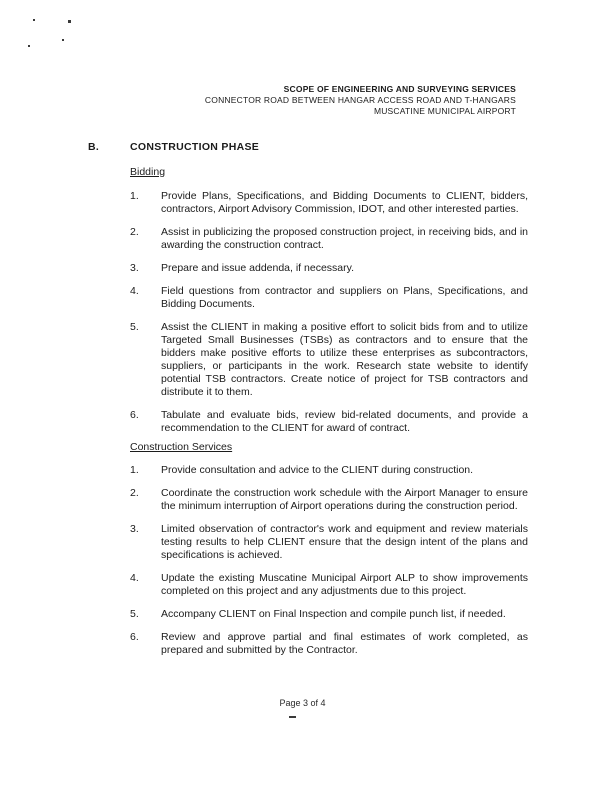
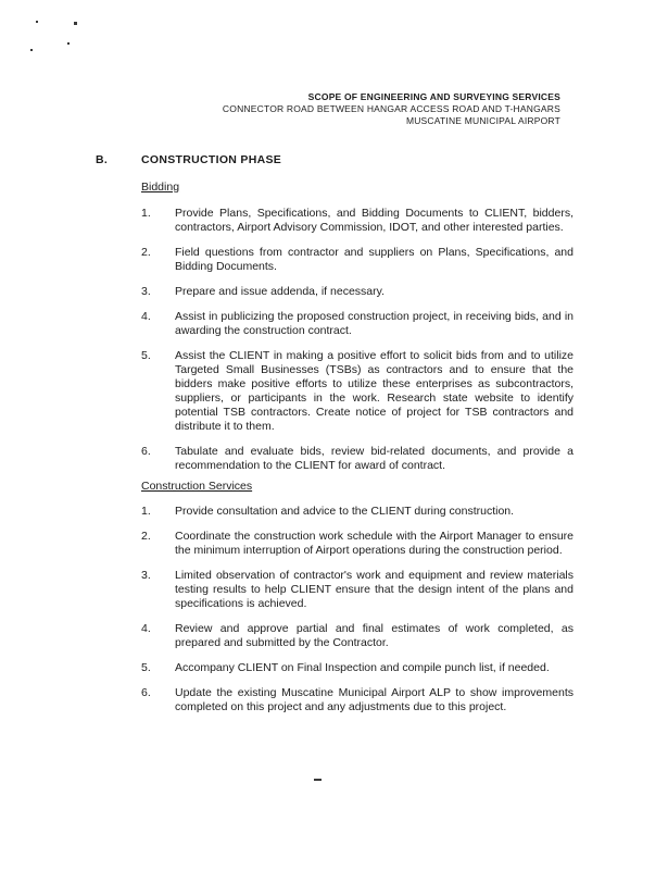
  SCOPE OF ENGINEERING AND SURVEYING SERVICES
  CONNECTOR ROAD BETWEEN HANGAR ACCESS ROAD AND T-HANGARS
  MUSCATINE MUNICIPAL AIRPORT
  B.
  CONSTRUCTION PHASE
  Bidding
  1.
  Provide Plans, Specifications, and Bidding Documents to CLIENT, bidders, contractors, Airport Advisory Commission, IDOT, and other interested parties.
  2.
- Assist in publicizing the proposed construction project, in receiving bids, and in awarding the construction contract.
+ Field questions from contractor and suppliers on Plans, Specifications, and Bidding Documents.
  3.
  Prepare and issue addenda, if necessary.
  4.
- Field questions from contractor and suppliers on Plans, Specifications, and Bidding Documents.
+ Assist in publicizing the proposed construction project, in receiving bids, and in awarding the construction contract.
  5.
  Assist the CLIENT in making a positive effort to solicit bids from and to utilize Targeted Small Businesses (TSBs) as contractors and to ensure that the bidders make positive efforts to utilize these enterprises as subcontractors, suppliers, or participants in the work. Research state website to identify potential TSB contractors. Create notice of project for TSB contractors and distribute it to them.
  6.
  Tabulate and evaluate bids, review bid-related documents, and provide a recommendation to the CLIENT for award of contract.
  Construction Services
  1.
  Provide consultation and advice to the CLIENT during construction.
  2.
  Coordinate the construction work schedule with the Airport Manager to ensure the minimum interruption of Airport operations during the construction period.
  3.
  Limited observation of contractor's work and equipment and review materials testing results to help CLIENT ensure that the design intent of the plans and specifications is achieved.
  4.
- Update the existing Muscatine Municipal Airport ALP to show improvements completed on this project and any adjustments due to this project.
+ Review and approve partial and final estimates of work completed, as prepared and submitted by the Contractor.
  5.
  Accompany CLIENT on Final Inspection and compile punch list, if needed.
  6.
- Review and approve partial and final estimates of work completed, as prepared and submitted by the Contractor.
+ Update the existing Muscatine Municipal Airport ALP to show improvements completed on this project and any adjustments due to this project.
- Page 3 of 4
